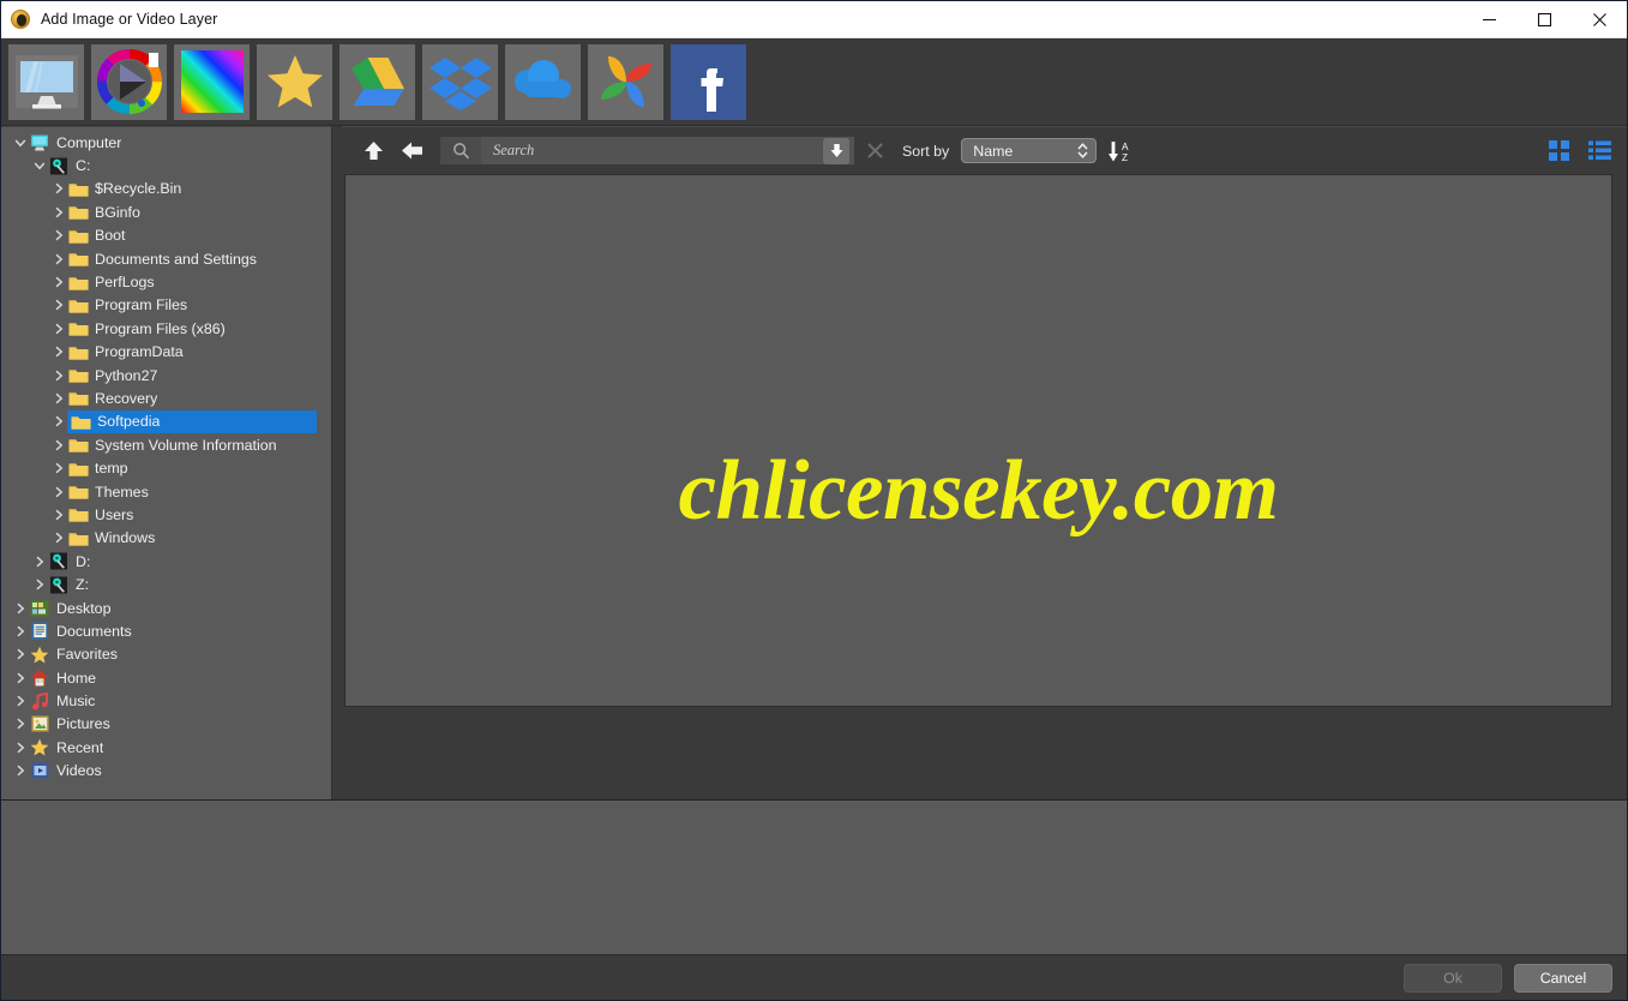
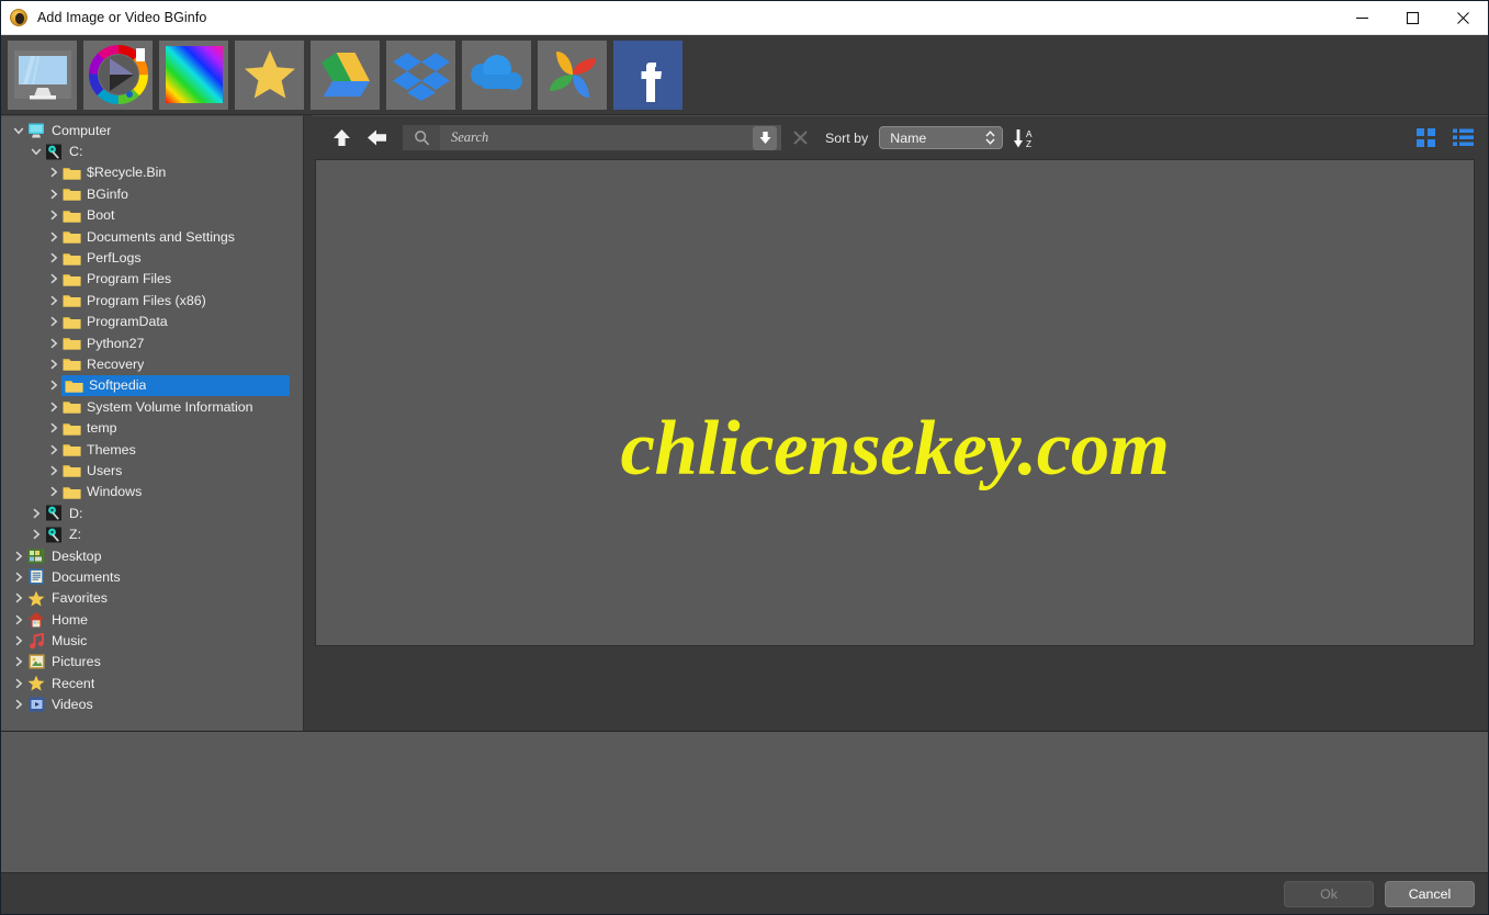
- Add Image or Video Layer
+ Add Image or Video BGinfo
  Computer
  C:
  $Recycle.Bin
  BGinfo
  Boot
  Documents and Settings
  PerfLogs
  Program Files
  Program Files (x86)
  ProgramData
  Python27
  Recovery
  Softpedia
  System Volume Information
  temp
  Themes
  Users
  Windows
  D:
  Z:
  Desktop
  Documents
  Favorites
  Home
  Music
  Pictures
  Recent
  Videos
  Search
  Sort by
  Name
  A
  Z
  chlicensekey.com
  Ok
  Cancel
